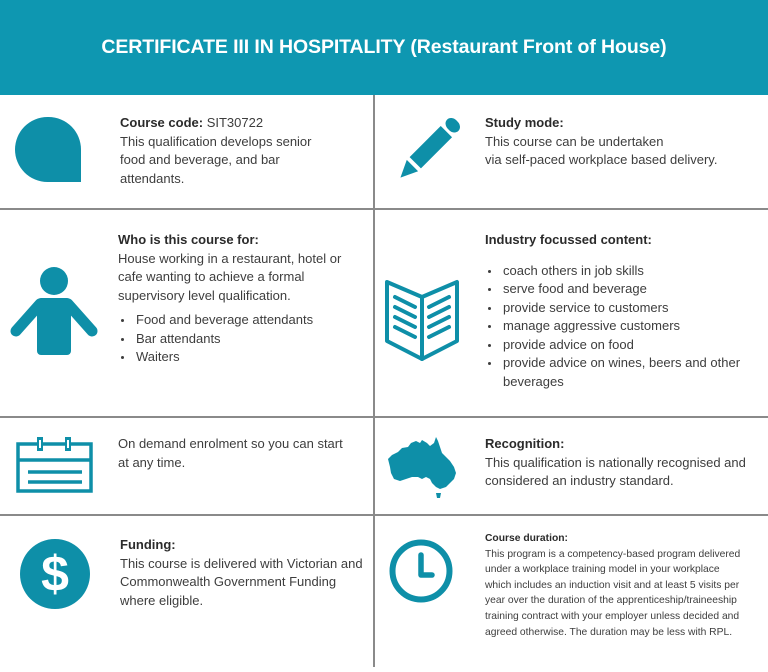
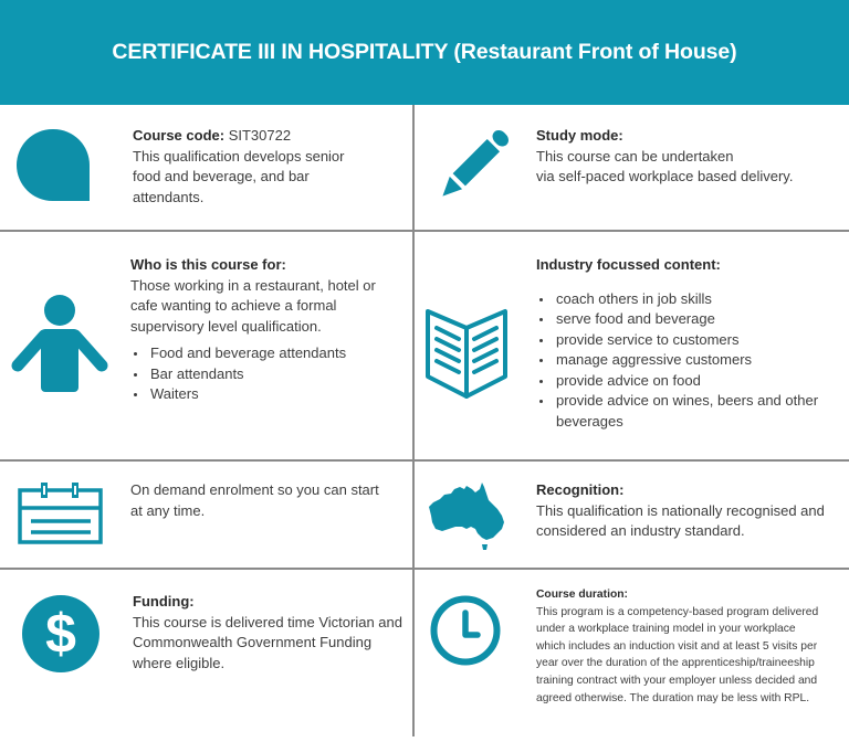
  CERTIFICATE III IN HOSPITALITY (Restaurant Front of House)
  Course code: SIT30722
  This qualification develops senior food and beverage, and bar attendants.
  Study mode:
  This course can be undertaken
  via self-paced workplace based delivery.
  Who is this course for:
- House working in a restaurant, hotel or cafe wanting to achieve a formal supervisory level qualification.
+ Those working in a restaurant, hotel or cafe wanting to achieve a formal supervisory level qualification.
  Food and beverage attendants
  Bar attendants
  Waiters
  Industry focussed content:
  coach others in job skills
  serve food and beverage
  provide service to customers
  manage aggressive customers
  provide advice on food
  provide advice on wines, beers and other beverages
  On demand enrolment so you can start at any time.
  Recognition:
  This qualification is nationally recognised and considered an industry standard.
  $
  Funding:
- This course is delivered with Victorian and Commonwealth Government Funding where eligible.
+ This course is delivered time Victorian and Commonwealth Government Funding where eligible.
  Course duration:
  This program is a competency-based program delivered under a workplace training model in your workplace which includes an induction visit and at least 5 visits per year over the duration of the apprenticeship/traineeship training contract with your employer unless decided and agreed otherwise. The duration may be less with RPL.
